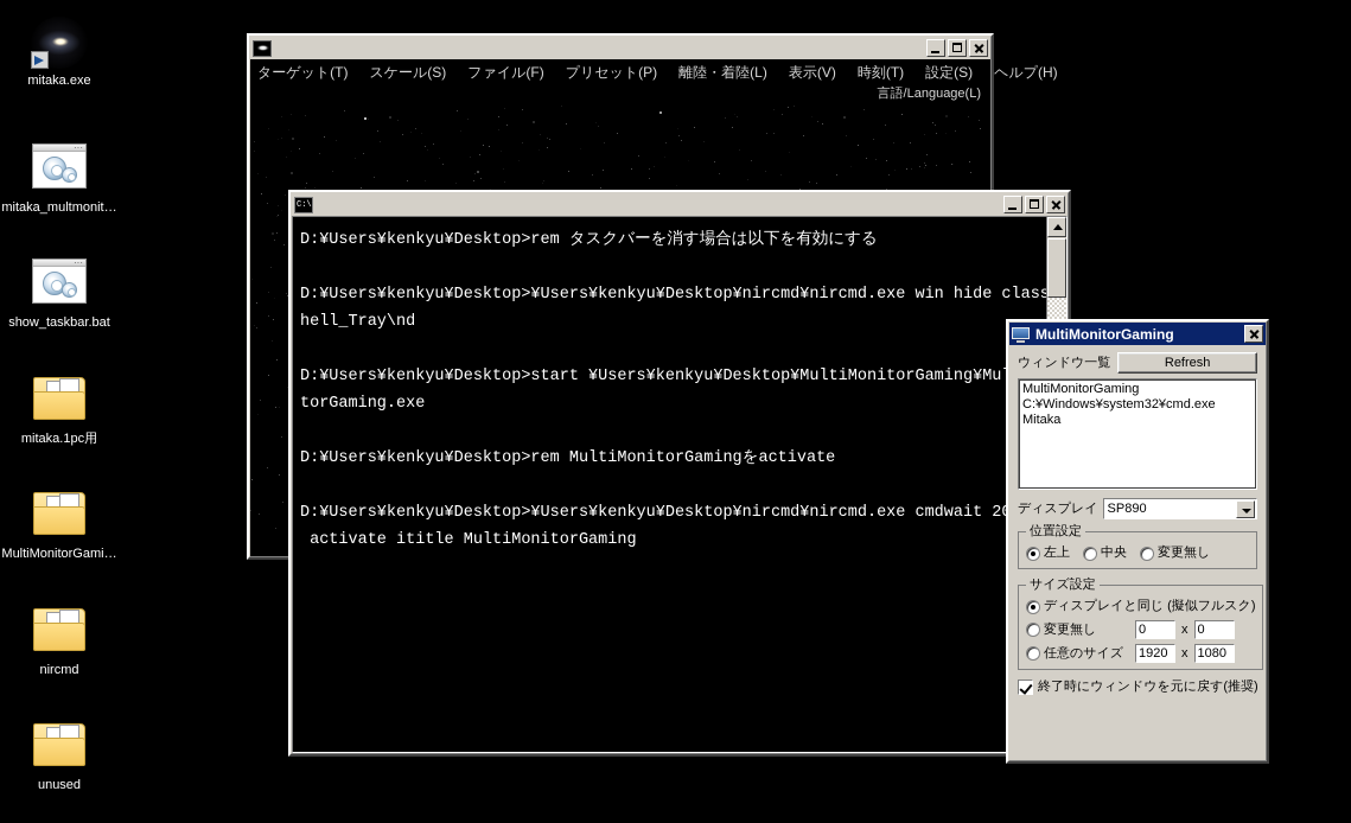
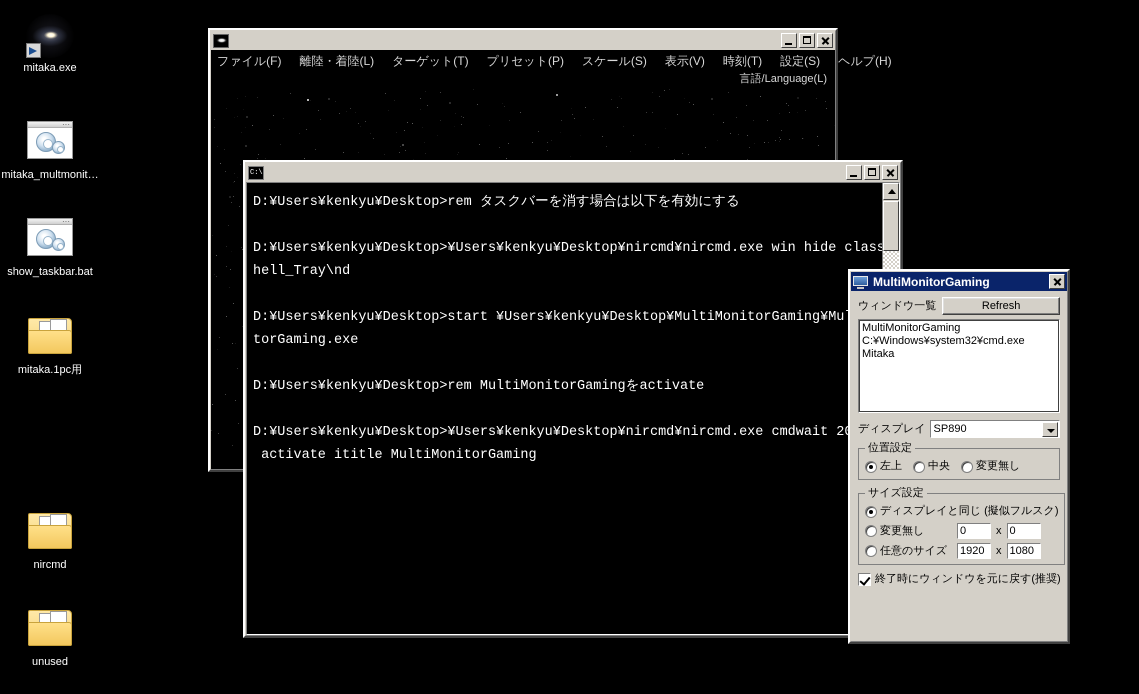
  mitaka.exe
  mitaka_multmonit…
  show_taskbar.bat
  mitaka.1pc用
- MultiMonitorGami…
  nircmd
  unused
- ターゲット(T)
+ ファイル(F)
- スケール(S)
+ 離陸・着陸(L)
- ファイル(F)
+ ターゲット(T)
  プリセット(P)
- 離陸・着陸(L)
+ スケール(S)
  表示(V)
  時刻(T)
  設定(S)
  ヘルプ(H)
  言語/Language(L)
  C:\
  D:¥Users¥kenkyu¥Desktop>rem タスクバーを消す場合は以下を有効にする
  D:¥Users¥kenkyu¥Desktop>¥Users¥kenkyu¥Desktop¥nircmd¥nircmd.exe win hide class
  hell_Tray\nd
  D:¥Users¥kenkyu¥Desktop>start ¥Users¥kenkyu¥Desktop¥MultiMonitorGaming¥Mu
  torGaming.exe
  D:¥Users¥kenkyu¥Desktop>rem MultiMonitorGamingをactivate
  D:¥Users¥kenkyu¥Desktop>¥Users¥kenkyu¥Desktop¥nircmd¥nircmd.exe cmdwait 2
  activate ititle MultiMonitorGaming
  MultiMonitorGaming
  ウィンドウ一覧
  Refresh
  MultiMonitorGaming
  C:¥Windows¥system32¥cmd.exe
  Mitaka
  ディスプレイ
  SP890
  位置設定
  左上
  中央
  変更無し
  サイズ設定
  ディスプレイと同じ (擬似フルスク)
  変更無し
  0
  x
  0
  任意のサイズ
  1920
  x
  1080
  終了時にウィンドウを元に戻す(推奨)
